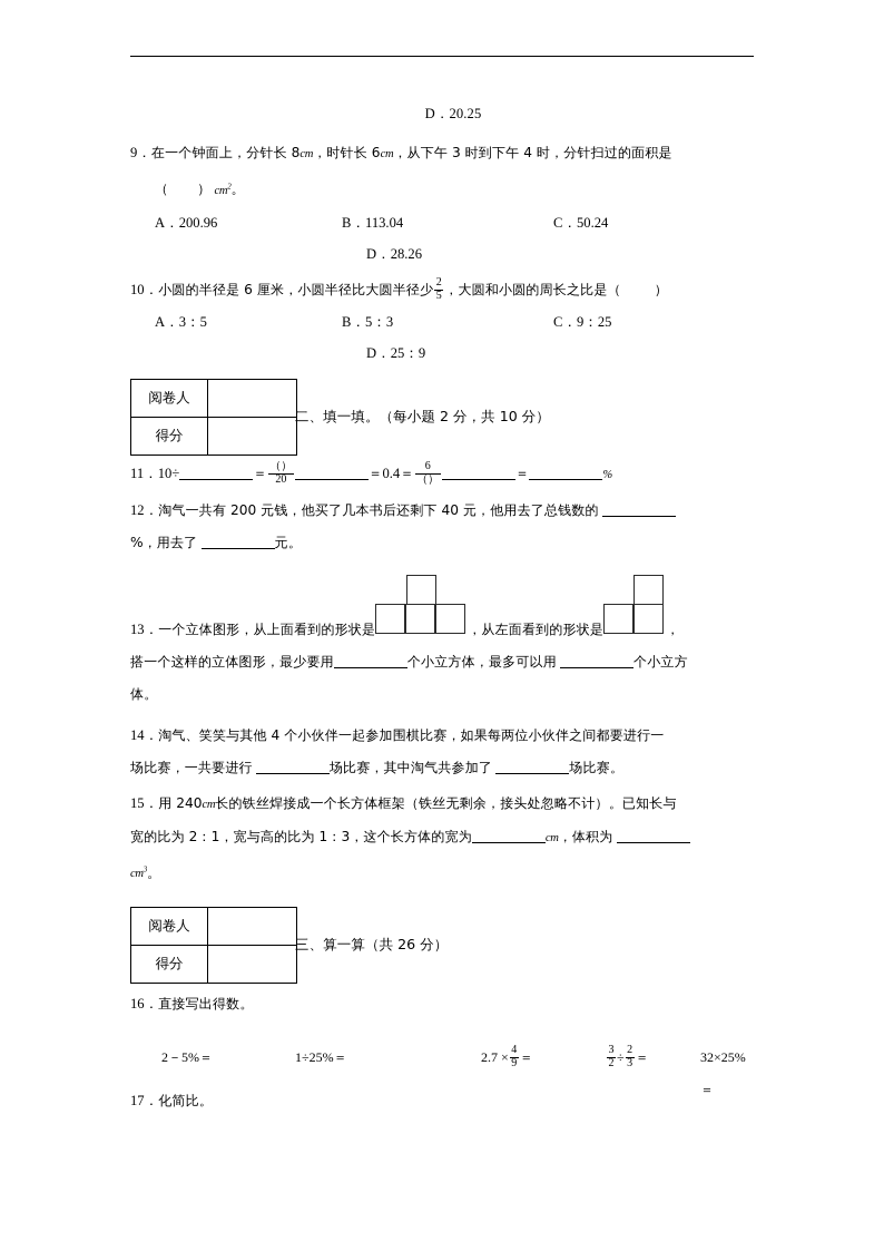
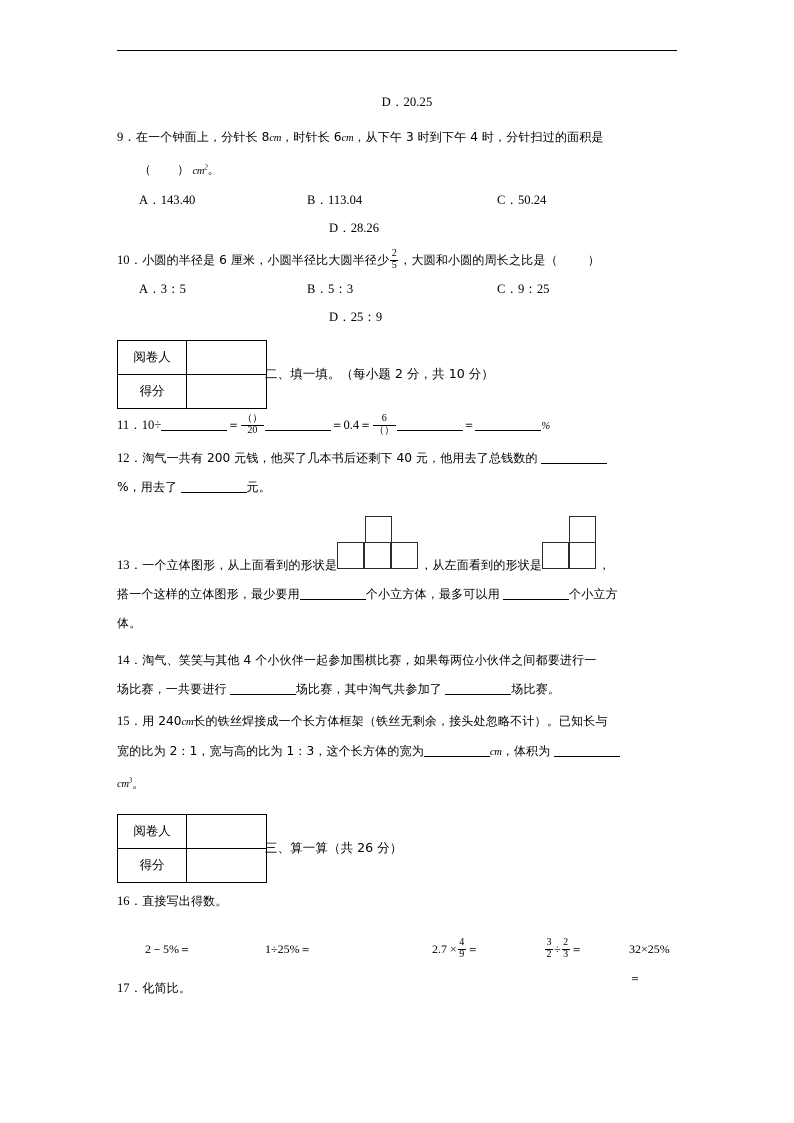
  D．20.25
  9．在一个钟面上，分针长 8cm，时针长 6cm，从下午 3 时到下午 4 时，分针扫过的面积是
  （ ） cm2。
- A．200.96
+ A．143.40
  B．113.04
  C．50.24
  D．28.26
  10．小圆的半径是 6 厘米，小圆半径比大圆半径少
  2
  5
  ，大圆和小圆的周长之比是（ ）
  A．3：5
  B．5：3
  C．9：25
  D．25：9
  阅卷人
  得分
  二、填一填。（每小题 2 分，共 10 分）
  11．10÷ ＝
  （）
  20
  ＝0.4＝
  6
  （）
  ＝ %
  12．淘气一共有 200 元钱，他买了几本书后还剩下 40 元，他用去了总钱数的
  %，用去了 元。
  13．一个立体图形，从上面看到的形状是 ，从左面看到的形状是 ，
  搭一个这样的立体图形，最少要用 个小立方体，最多可以用 个小立方
  体。
  14．淘气、笑笑与其他 4 个小伙伴一起参加围棋比赛，如果每两位小伙伴之间都要进行一
  场比赛，一共要进行 场比赛，其中淘气共参加了 场比赛。
  15．用 240cm长的铁丝焊接成一个长方体框架（铁丝无剩余，接头处忽略不计）。已知长与
  宽的比为 2：1，宽与高的比为 1：3，这个长方体的宽为 cm，体积为
  cm3。
  阅卷人
  得分
  三、算一算（共 26 分）
  16．直接写出得数。
  2－5%＝
  1÷25%＝
  2.7 ×
  4
  9
  ＝
  3
  2
  ÷
  2
  3
  ＝
  32×25%＝
  17．化简比。
